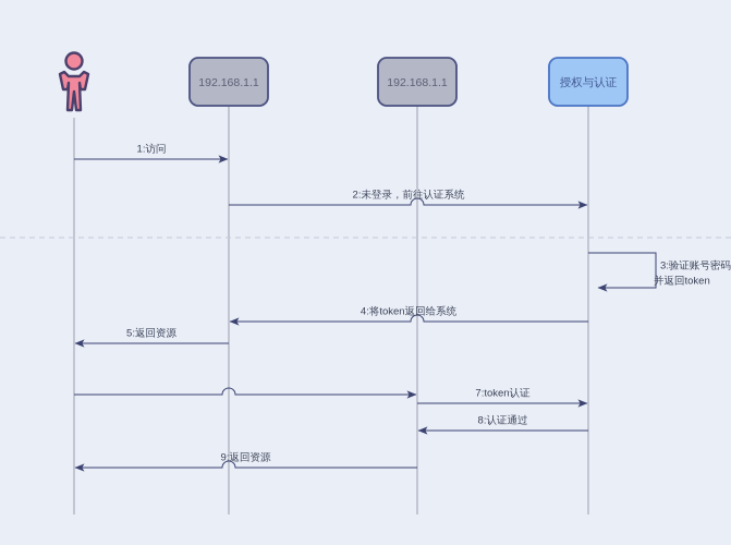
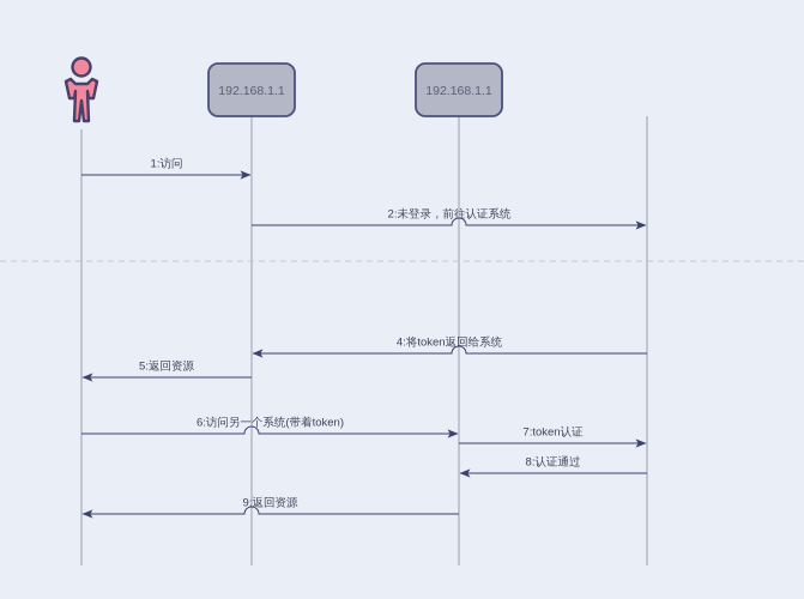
  1:访问
  2:未登录，前往认证系统
- 3:验证账号密码
- 并返回token
  4:将token返回给系统
  5:返回资源
+ 6:访问另一个系统(带着token)
  7:token认证
  8:认证通过
  9:返回资源
  192.168.1.1
  192.168.1.1
- 授权与认证
